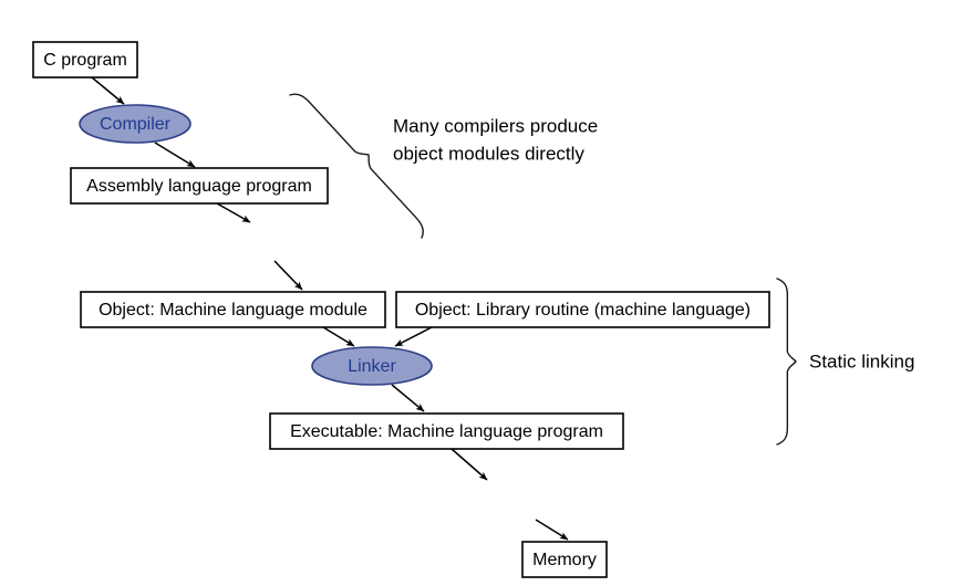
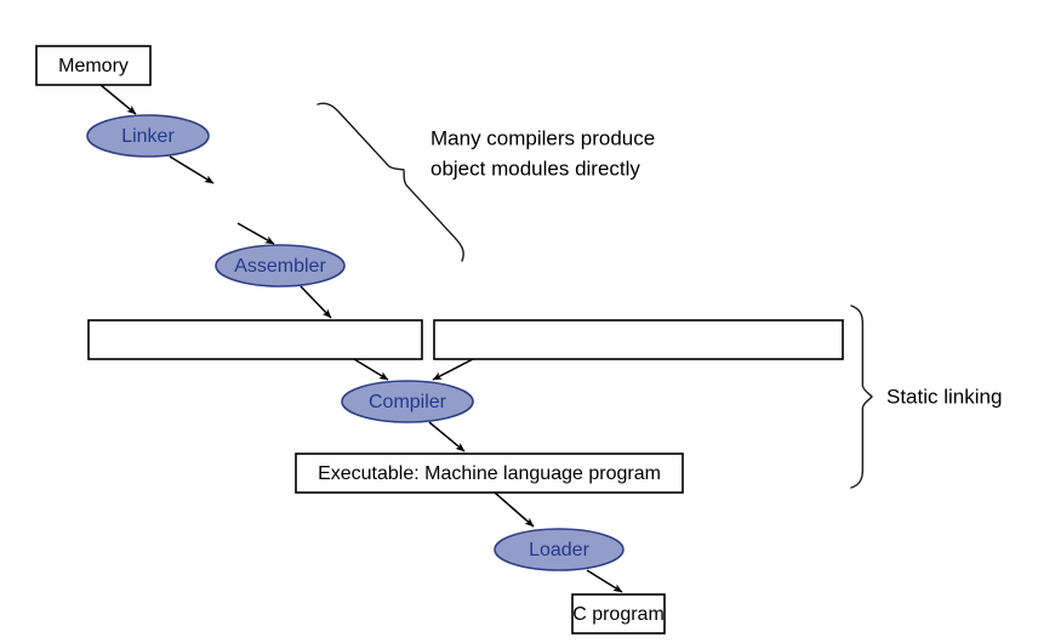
- C program
+ Memory
- Assembly language program
- Object: Machine language module
- Object: Library routine (machine language)
  Executable: Machine language program
- Memory
+ C program
- Compiler
+ Linker
+ Assembler
- Linker
+ Compiler
+ Loader
  Many compilers produce
  object modules directly
  Static linking
